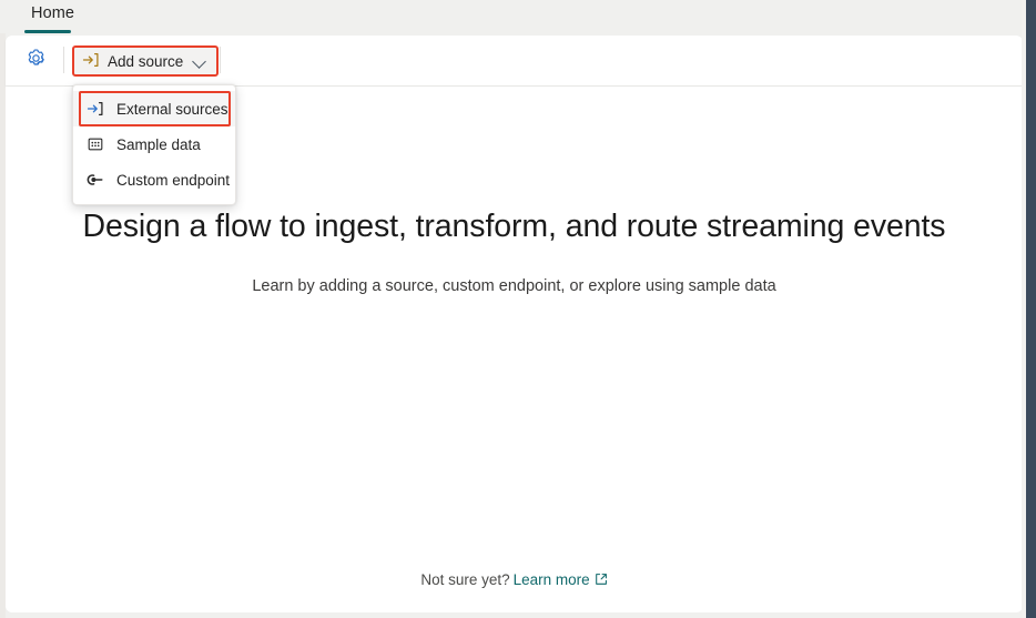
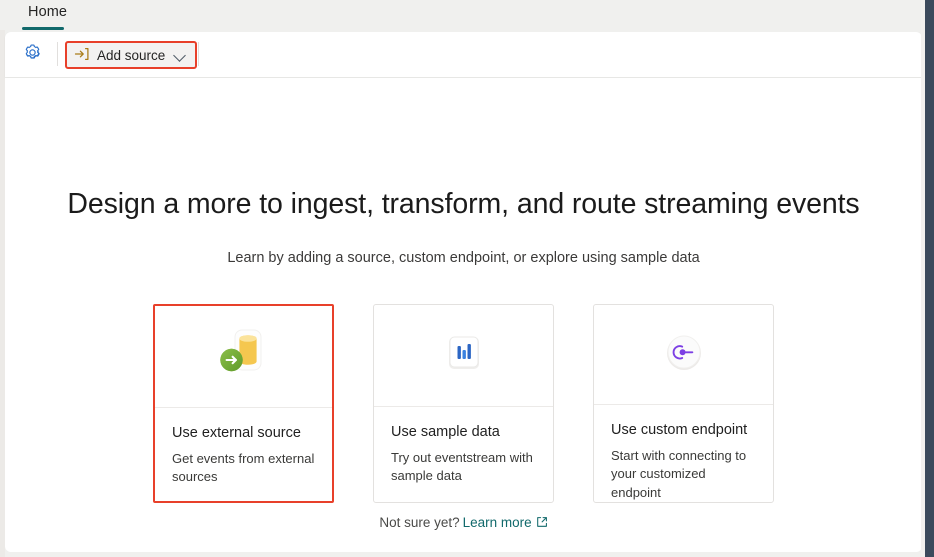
  Home
  Add source
- External sources
- Sample data
- Custom endpoint
- Design a flow to ingest, transform, and route streaming events
+ Design a more to ingest, transform, and route streaming events
  Learn by adding a source, custom endpoint, or explore using sample data
+ Use external source
+ Get events from external sources
+ Use sample data
+ Try out eventstream with sample data
+ Use custom endpoint
+ Start with connecting to your customized endpoint
  Not sure yet? Learn more
